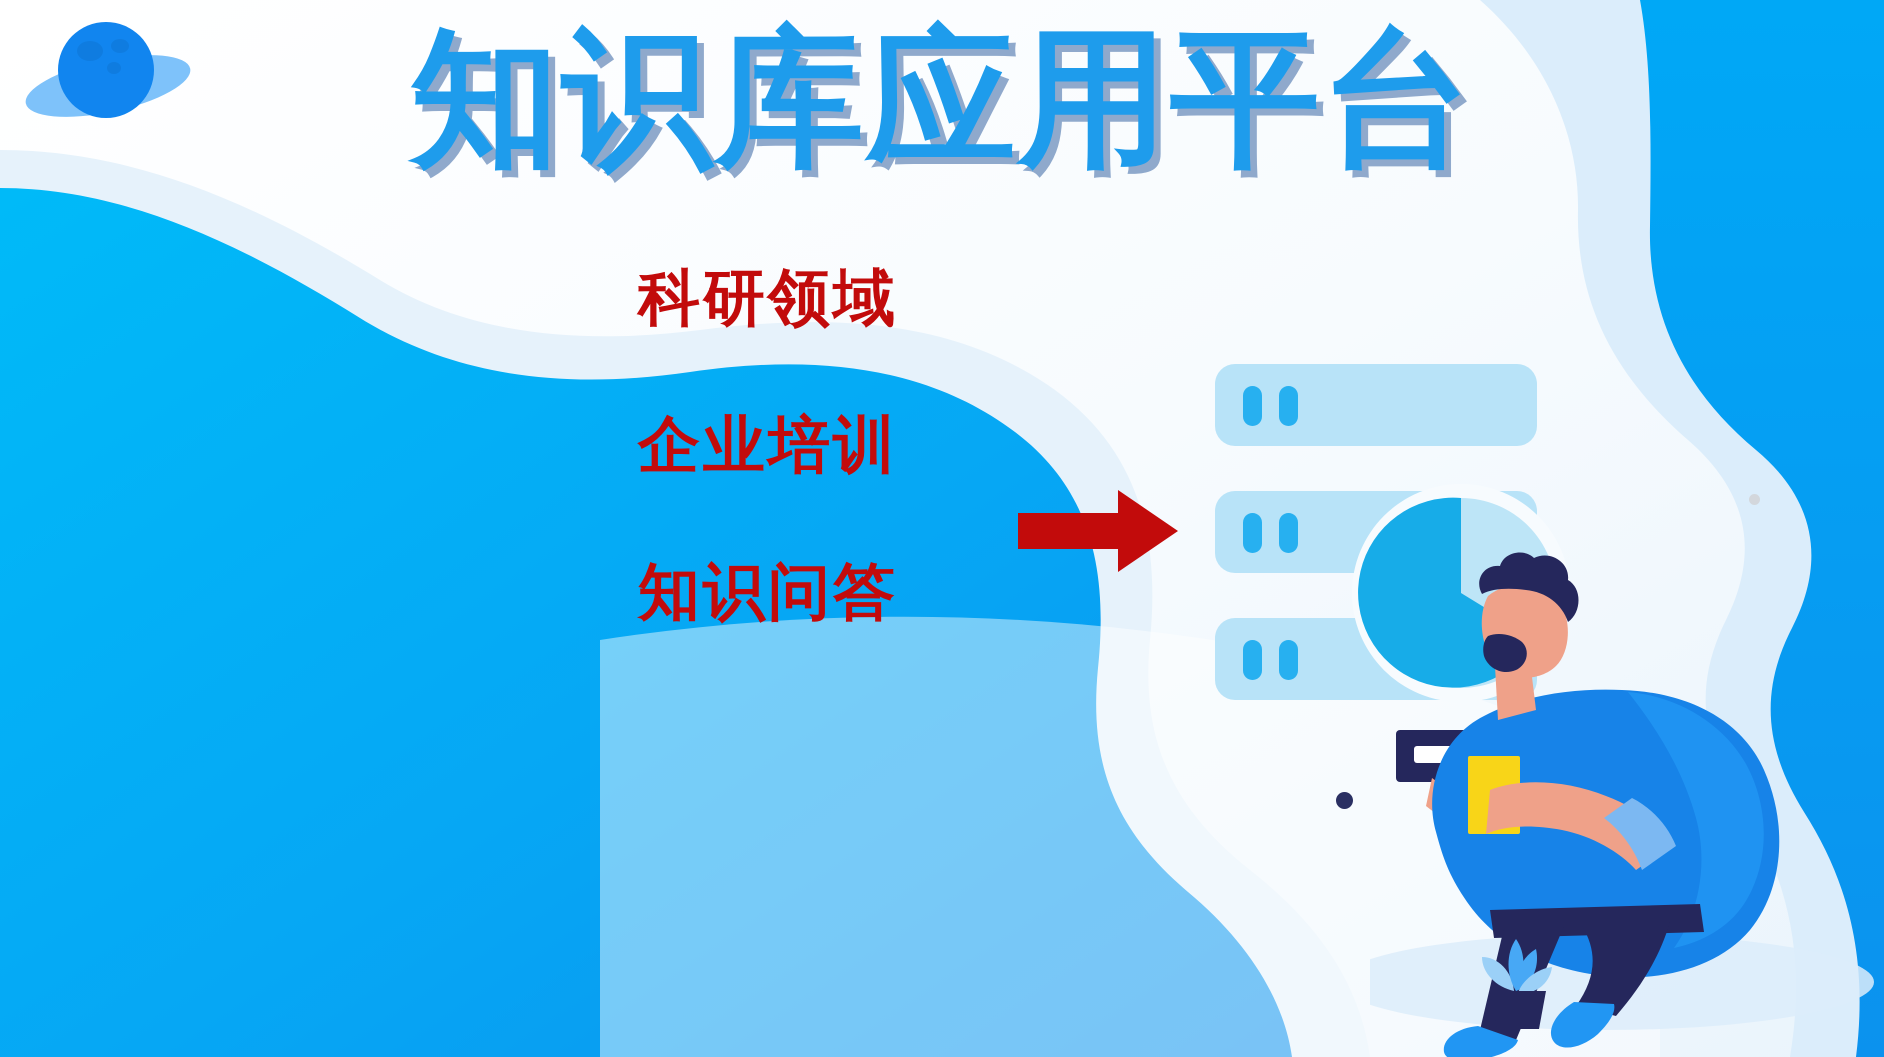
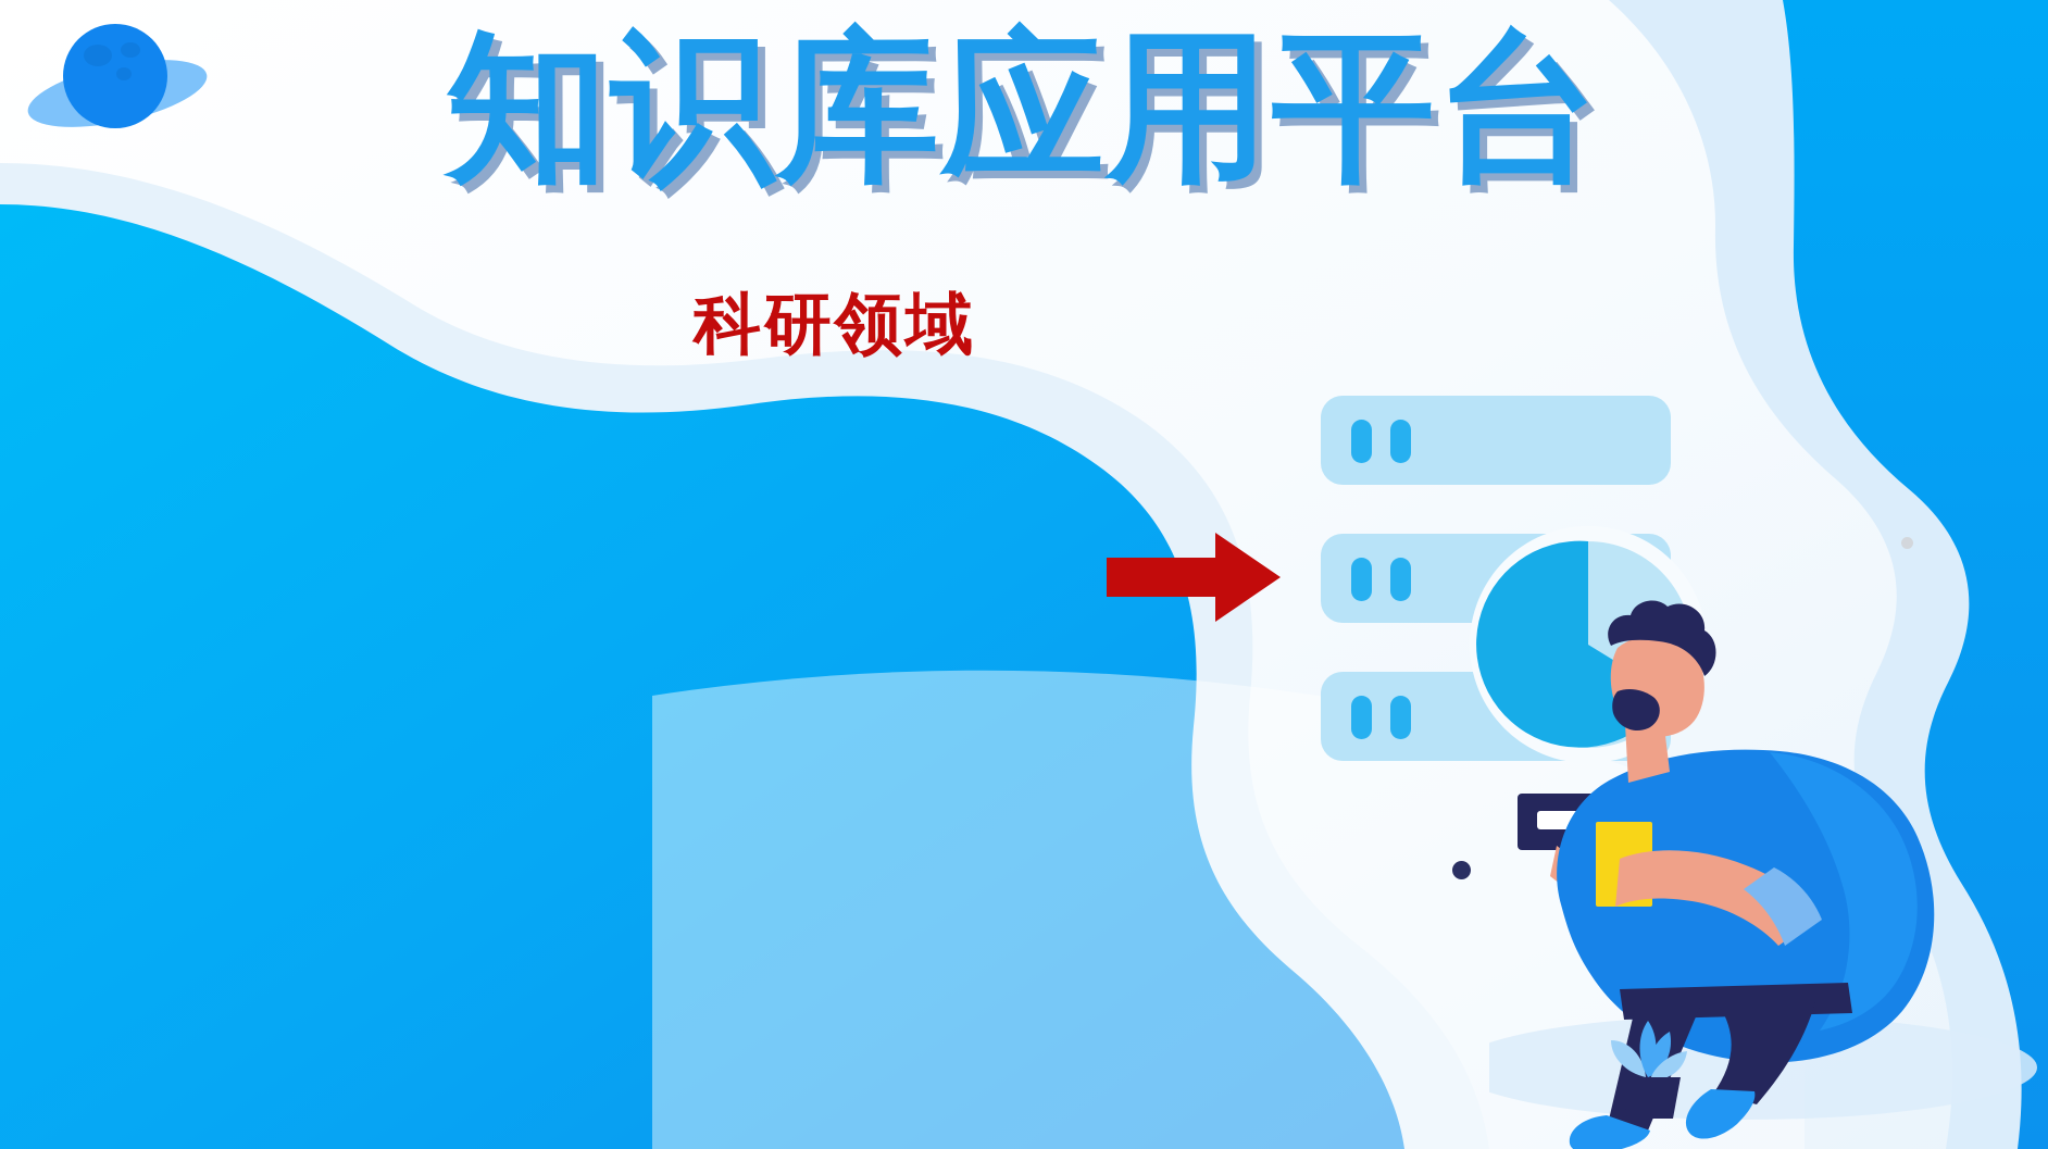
  知识库应用平台
  科研领域
- 企业培训
- 知识问答
